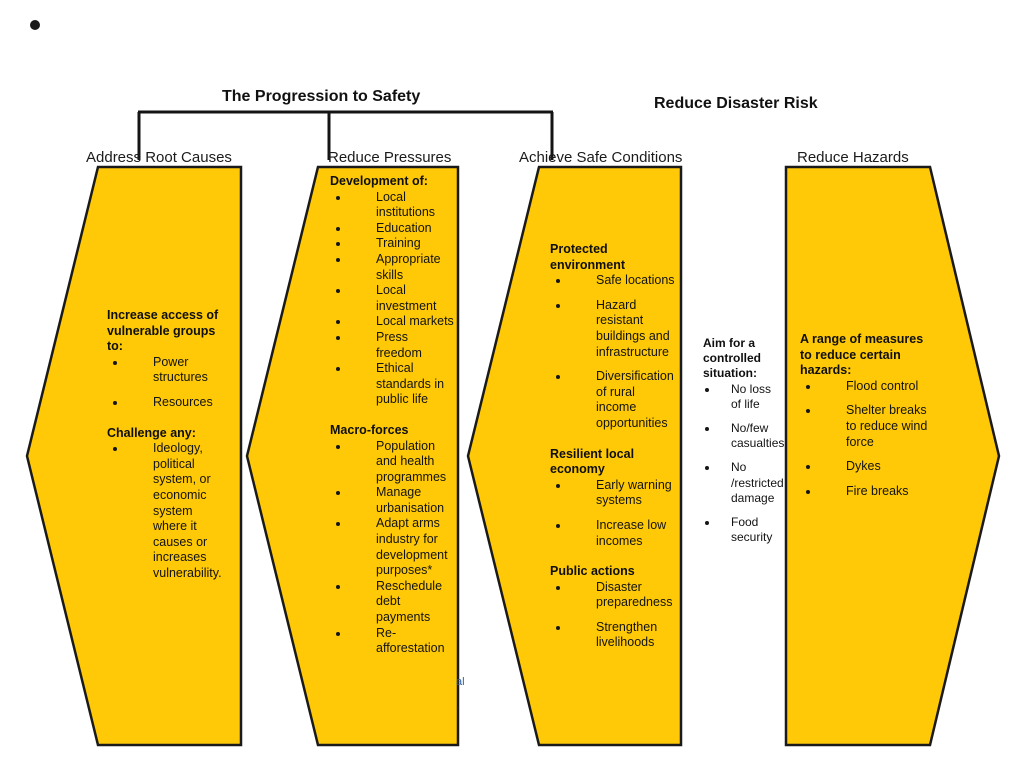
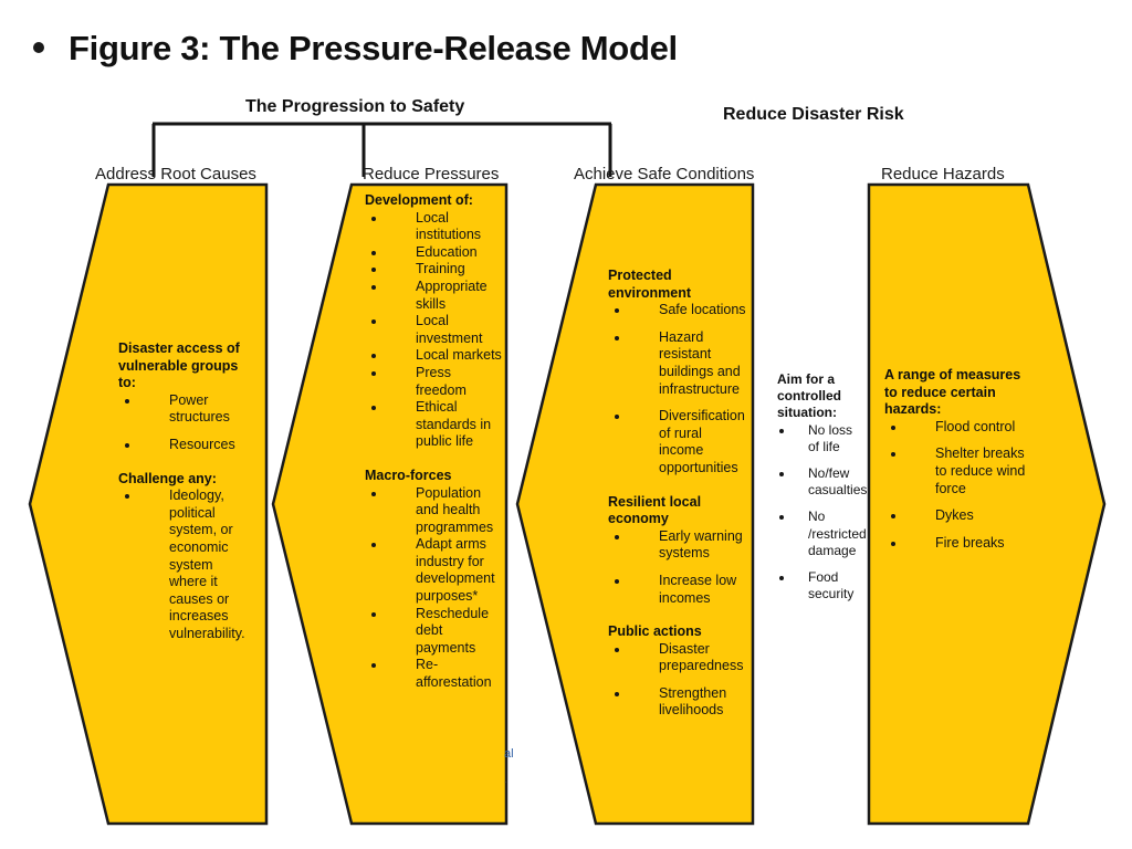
+ Figure 3: The Pressure-Release Model
  The Progression to Safety
  Reduce Disaster Risk
  Address Root Causes
  Reduce Pressures
  Achieve Safe Conditions
  Reduce Hazards
- Increase access of vulnerable groups to:
+ Disaster access of vulnerable groups to:
  Power structures
  Resources
  Challenge any:
  Ideology, political system, or economic system where it causes or increases vulnerability.
  Development of:
  Local institutions
  Education
  Training
  Appropriate skills
  Local investment
  Local markets
  Press freedom
  Ethical standards in public life
  Macro-forces
  Population and health programmes
- Manage urbanisation
  Adapt arms industry for development purposes*
  Reschedule debt payments
  Re-afforestation
  Protected environment
  Safe locations
  Hazard resistant buildings and infrastructure
  Diversification of rural income opportunities
  Resilient local economy
  Early warning systems
  Increase low incomes
  Public actions
  Disaster preparedness
  Strengthen livelihoods
  A range of measures to reduce certain hazards:
  Flood control
  Shelter breaks to reduce wind force
  Dykes
  Fire breaks
  Aim for a controlled situation:
  No loss of life
  No/few casualties
  No /restricted damage
  Food security
  al
  .
